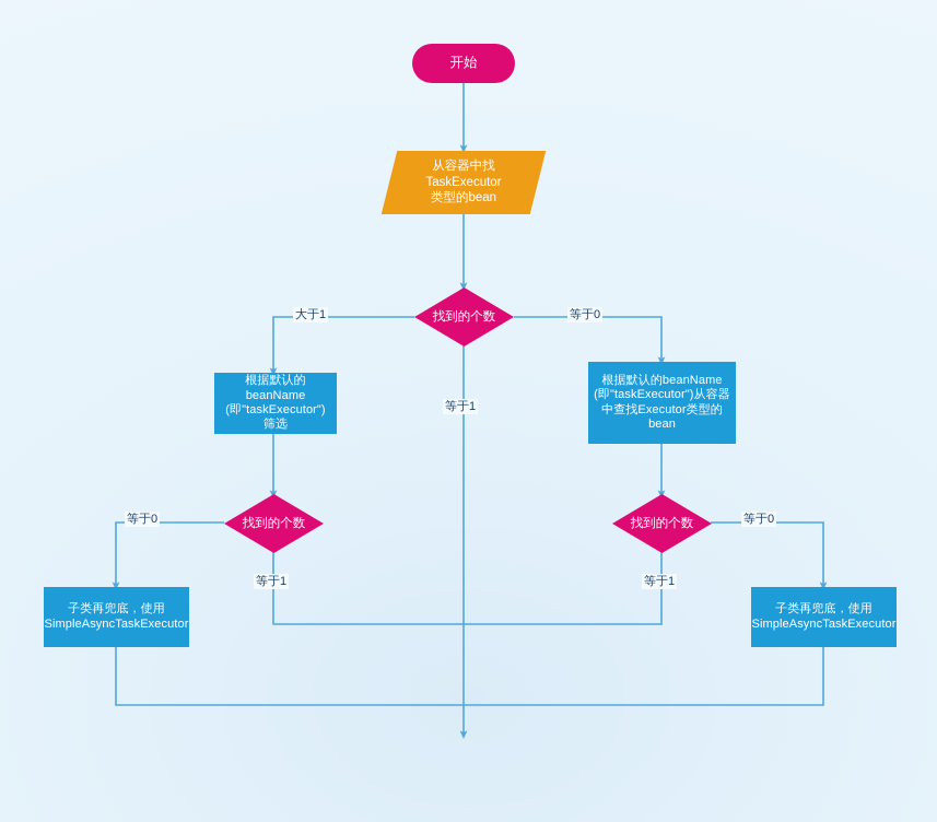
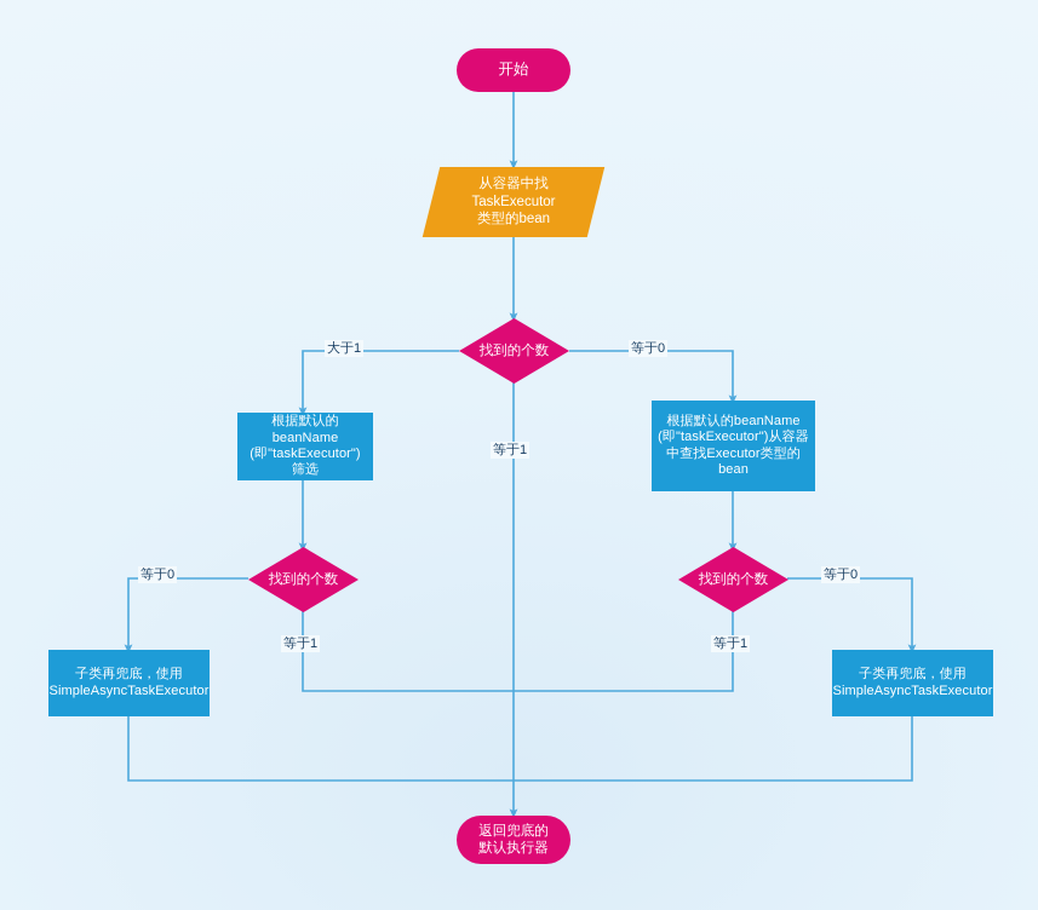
  开始
  从容器中找
  TaskExecutor
  类型的bean
  找到的个数
  根据默认的beanName
  (即"taskExecutor")筛选
  根据默认的beanName
  (即"taskExecutor")从容器
  中查找Executor类型的
  bean
  找到的个数
  找到的个数
  子类再兜底，使用
  SimpleAsyncTaskExecutor
  子类再兜底，使用
  SimpleAsyncTaskExecutor
+ 返回兜底的
+ 默认执行器
  大于1
  等于0
  等于1
  等于0
  等于1
  等于0
  等于1
